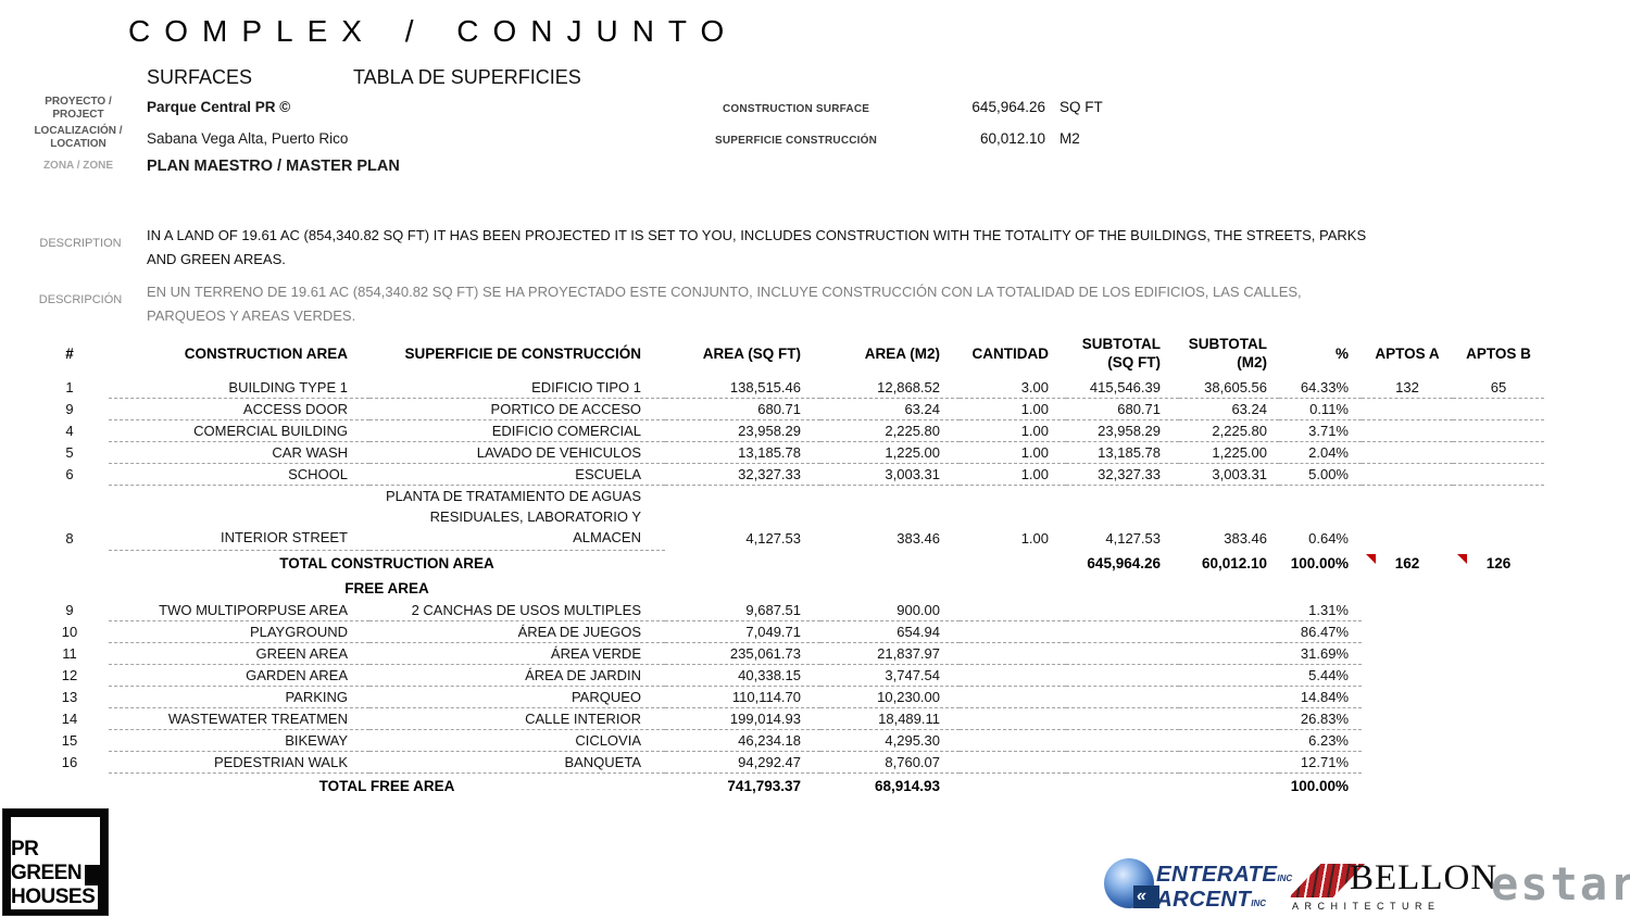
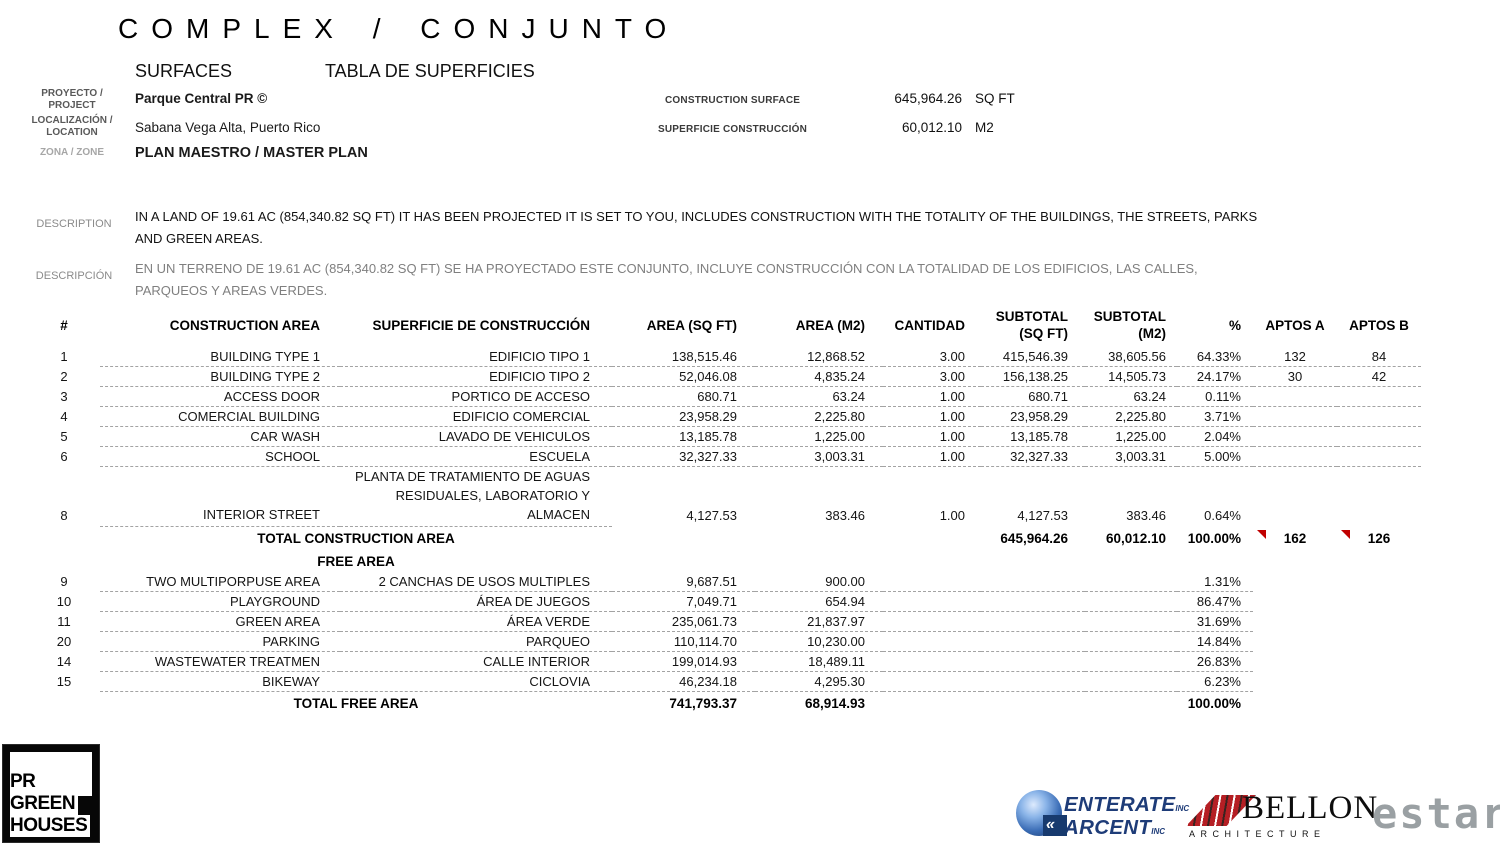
  COMPLEX / CONJUNTO
  SURFACES
  TABLA DE SUPERFICIES
  PROYECTO /
  PROJECT
  Parque Central PR ©
  LOCALIZACIÓN /
  LOCATION
  Sabana Vega Alta, Puerto Rico
  ZONA / ZONE
  PLAN MAESTRO / MASTER PLAN
  CONSTRUCTION SURFACE
  645,964.26
  SQ FT
  SUPERFICIE CONSTRUCCIÓN
  60,012.10
  M2
  DESCRIPTION
  IN A LAND OF 19.61 AC (854,340.82 SQ FT) IT HAS BEEN PROJECTED IT IS SET TO YOU, INCLUDES CONSTRUCTION WITH THE TOTALITY OF THE BUILDINGS, THE STREETS, PARKS
  AND GREEN AREAS.
  DESCRIPCIÓN
  EN UN TERRENO DE 19.61 AC (854,340.82 SQ FT) SE HA PROYECTADO ESTE CONJUNTO, INCLUYE CONSTRUCCIÓN CON LA TOTALIDAD DE LOS EDIFICIOS, LAS CALLES,
  PARQUEOS Y AREAS VERDES.
  #	CONSTRUCTION AREA	SUPERFICIE DE CONSTRUCCIÓN	AREA (SQ FT)	AREA (M2)	CANTIDAD	SUBTOTAL (SQ FT)	SUBTOTAL (M2)	%	APTOS A	APTOS B
- 1	BUILDING TYPE 1	EDIFICIO TIPO 1	138,515.46	12,868.52	3.00	415,546.39	38,605.56	64.33%	132	65
+ 1	BUILDING TYPE 1	EDIFICIO TIPO 1	138,515.46	12,868.52	3.00	415,546.39	38,605.56	64.33%	132	84
+ 2	BUILDING TYPE 2	EDIFICIO TIPO 2	52,046.08	4,835.24	3.00	156,138.25	14,505.73	24.17%	30	42
- 9	ACCESS DOOR	PORTICO DE ACCESO	680.71	63.24	1.00	680.71	63.24	0.11%
+ 3	ACCESS DOOR	PORTICO DE ACCESO	680.71	63.24	1.00	680.71	63.24	0.11%
  4	COMERCIAL BUILDING	EDIFICIO COMERCIAL	23,958.29	2,225.80	1.00	23,958.29	2,225.80	3.71%
  5	CAR WASH	LAVADO DE VEHICULOS	13,185.78	1,225.00	1.00	13,185.78	1,225.00	2.04%
  6	SCHOOL	ESCUELA	32,327.33	3,003.31	1.00	32,327.33	3,003.31	5.00%
  8	INTERIOR STREET	PLANTA DE TRATAMIENTO DE AGUAS RESIDUALES, LABORATORIO Y ALMACEN	4,127.53	383.46	1.00	4,127.53	383.46	0.64%
  	TOTAL CONSTRUCTION AREA				645,964.26	60,012.10	100.00%	162	126
  	FREE AREA
  9	TWO MULTIPORPUSE AREA	2 CANCHAS DE USOS MULTIPLES	9,687.51	900.00				1.31%
  10	PLAYGROUND	ÁREA DE JUEGOS	7,049.71	654.94				86.47%
  11	GREEN AREA	ÁREA VERDE	235,061.73	21,837.97				31.69%
- 12	GARDEN AREA	ÁREA DE JARDIN	40,338.15	3,747.54				5.44%
- 13	PARKING	PARQUEO	110,114.70	10,230.00				14.84%
+ 20	PARKING	PARQUEO	110,114.70	10,230.00				14.84%
  14	WASTEWATER TREATMEN	CALLE INTERIOR	199,014.93	18,489.11				26.83%
  15	BIKEWAY	CICLOVIA	46,234.18	4,295.30				6.23%
- 16	PEDESTRIAN WALK	BANQUETA	94,292.47	8,760.07				12.71%
  	TOTAL FREE AREA	741,793.37	68,914.93				100.00%
  PR
  GREEN
  HOUSES
  «
  ENTERATEINC
  ARCENTINC
  BELLON
  ARCHITECTURE
  estar
